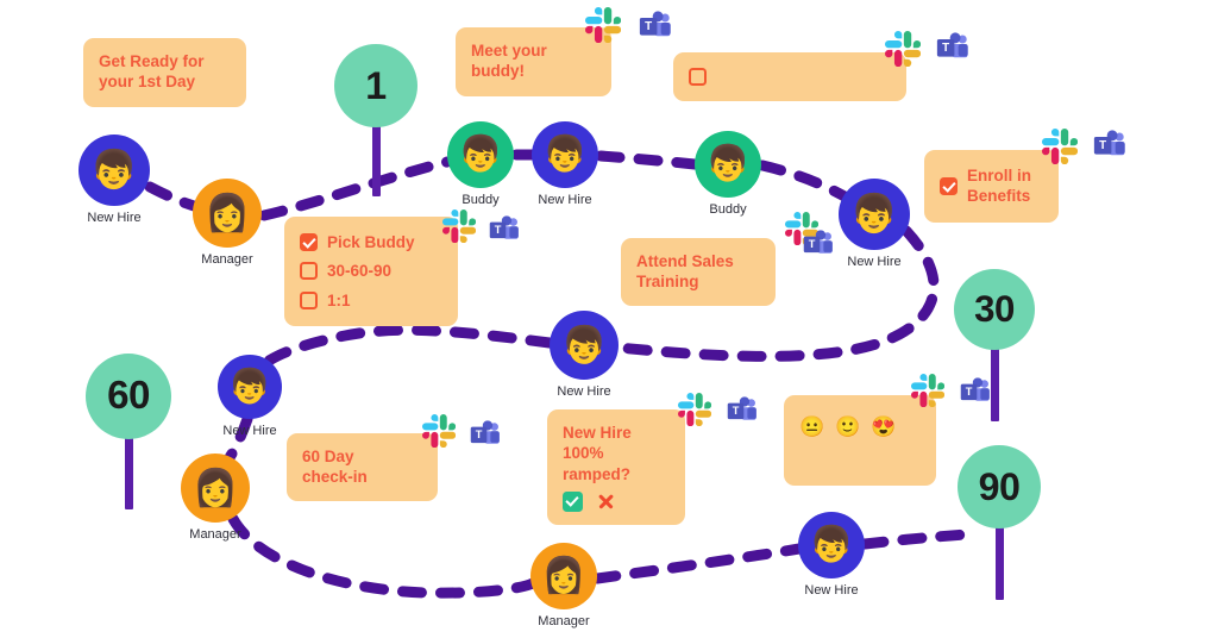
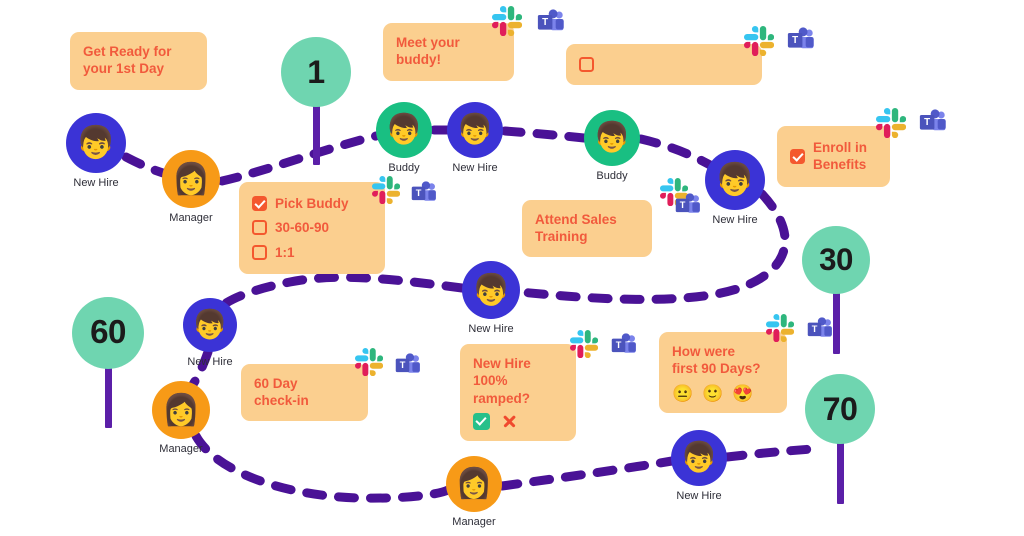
  1
  30
  60
- 90
+ 70
  Get Ready for
  your 1st Day
  Meet your
  buddy!
  Enroll in
  Benefits
  Pick Buddy
  30-60-90
  1:1
  Attend Sales
  Training
  60 Day
  check-in
  New Hire
  100%
  ramped?
+ How were
+ first 90 Days?
  😐
  🙂
  😍
  👦
  New Hire
  👩
  Manager
  👦
  Buddy
  👦
  New Hire
  👦
  Buddy
  👦
  New Hire
  👦
  New Hire
  👦
  New Hire
  👩
  Manager
  👩
  Manager
  👦
  New Hire
  T
  T
  T
  T
  T
  T
  T
  T
